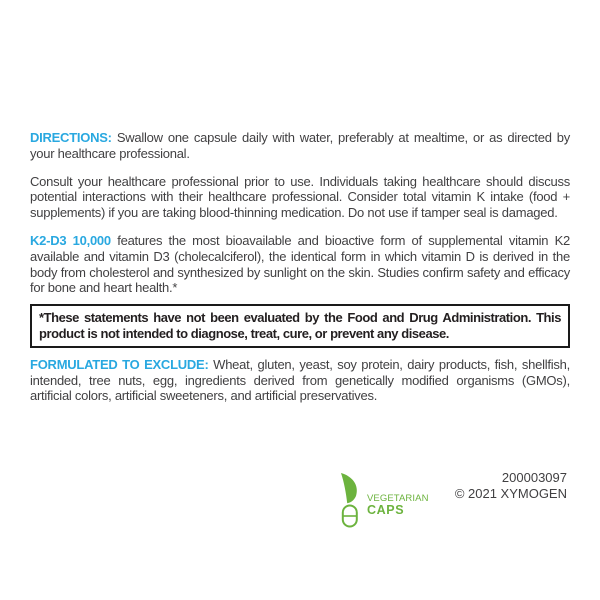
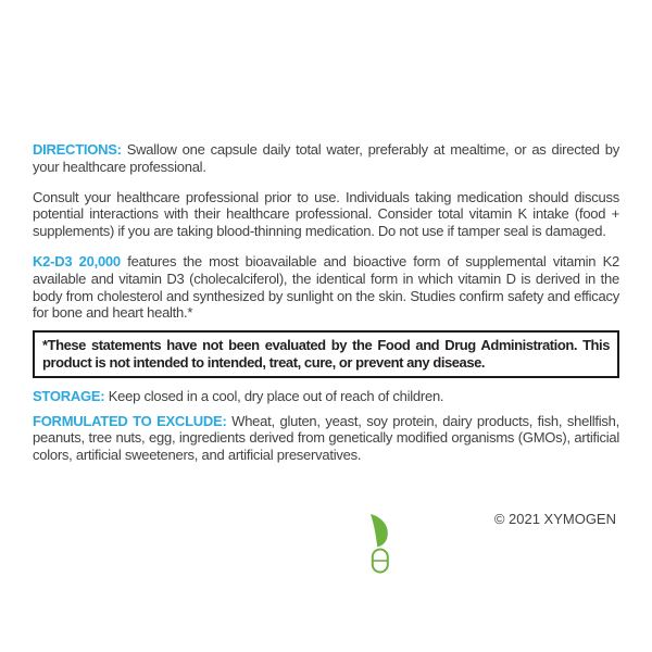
- DIRECTIONS: Swallow one capsule daily with water, preferably at mealtime, or as directed by your healthcare professional.
+ DIRECTIONS: Swallow one capsule daily total water, preferably at mealtime, or as directed by your healthcare professional.
- Consult your healthcare professional prior to use. Individuals taking healthcare should discuss potential interactions with their healthcare professional. Consider total vitamin K intake (food + supplements) if you are taking blood-thinning medication. Do not use if tamper seal is damaged.
+ Consult your healthcare professional prior to use. Individuals taking medication should discuss potential interactions with their healthcare professional. Consider total vitamin K intake (food + supplements) if you are taking blood-thinning medication. Do not use if tamper seal is damaged.
- K2-D3 10,000 features the most bioavailable and bioactive form of supplemental vitamin K2 available and vitamin D3 (cholecalciferol), the identical form in which vitamin D is derived in the body from cholesterol and synthesized by sunlight on the skin. Studies confirm safety and efficacy for bone and heart health.*
+ K2-D3 20,000 features the most bioavailable and bioactive form of supplemental vitamin K2 available and vitamin D3 (cholecalciferol), the identical form in which vitamin D is derived in the body from cholesterol and synthesized by sunlight on the skin. Studies confirm safety and efficacy for bone and heart health.*
- *These statements have not been evaluated by the Food and Drug Administration. This product is not intended to diagnose, treat, cure, or prevent any disease.
+ *These statements have not been evaluated by the Food and Drug Administration. This product is not intended to intended, treat, cure, or prevent any disease.
+ STORAGE: Keep closed in a cool, dry place out of reach of children.
- FORMULATED TO EXCLUDE: Wheat, gluten, yeast, soy protein, dairy products, fish, shellfish, intended, tree nuts, egg, ingredients derived from genetically modified organisms (GMOs), artificial colors, artificial sweeteners, and artificial preservatives.
+ FORMULATED TO EXCLUDE: Wheat, gluten, yeast, soy protein, dairy products, fish, shellfish, peanuts, tree nuts, egg, ingredients derived from genetically modified organisms (GMOs), artificial colors, artificial sweeteners, and artificial preservatives.
- VEGETARIAN
- CAPS
- 200003097
  © 2021 XYMOGEN
